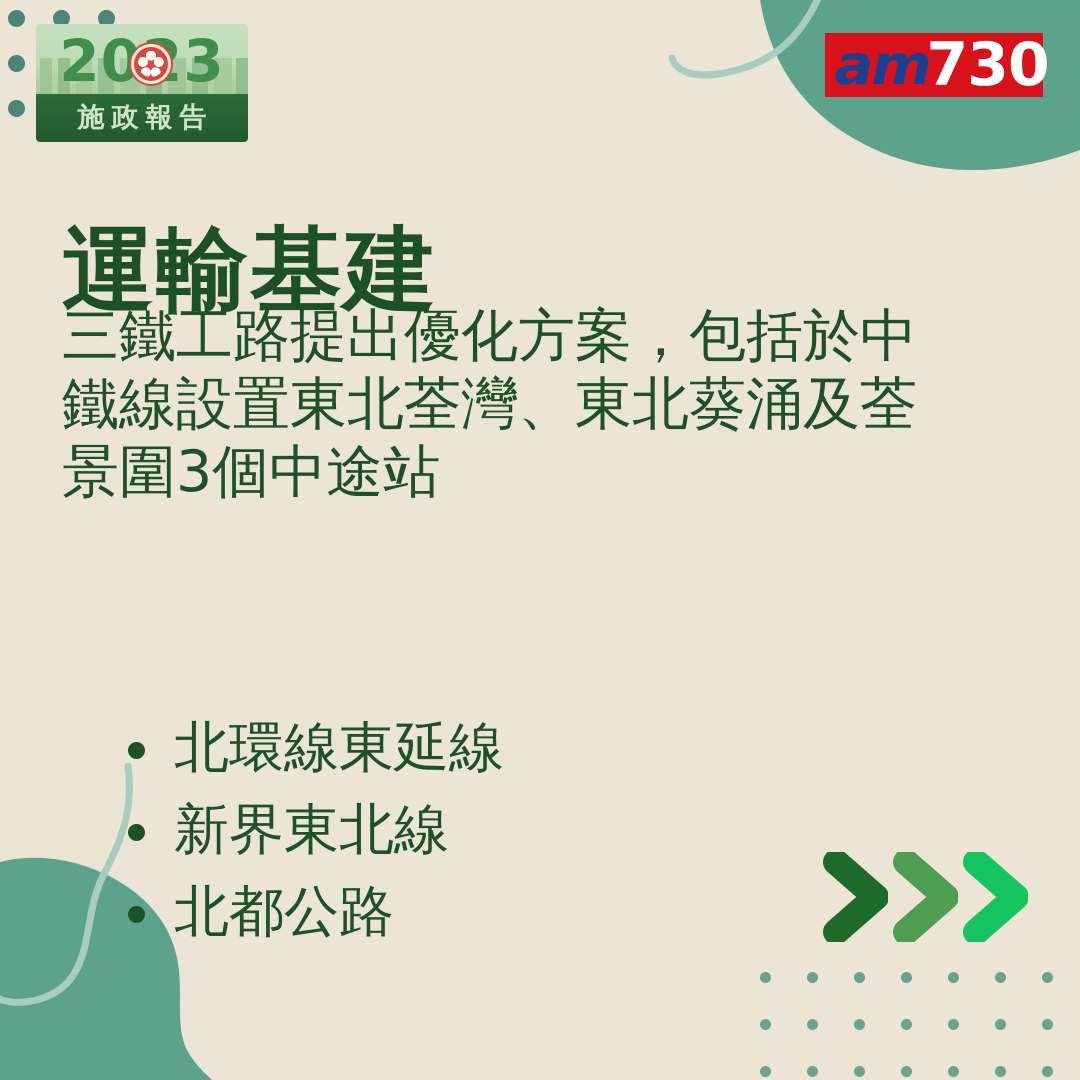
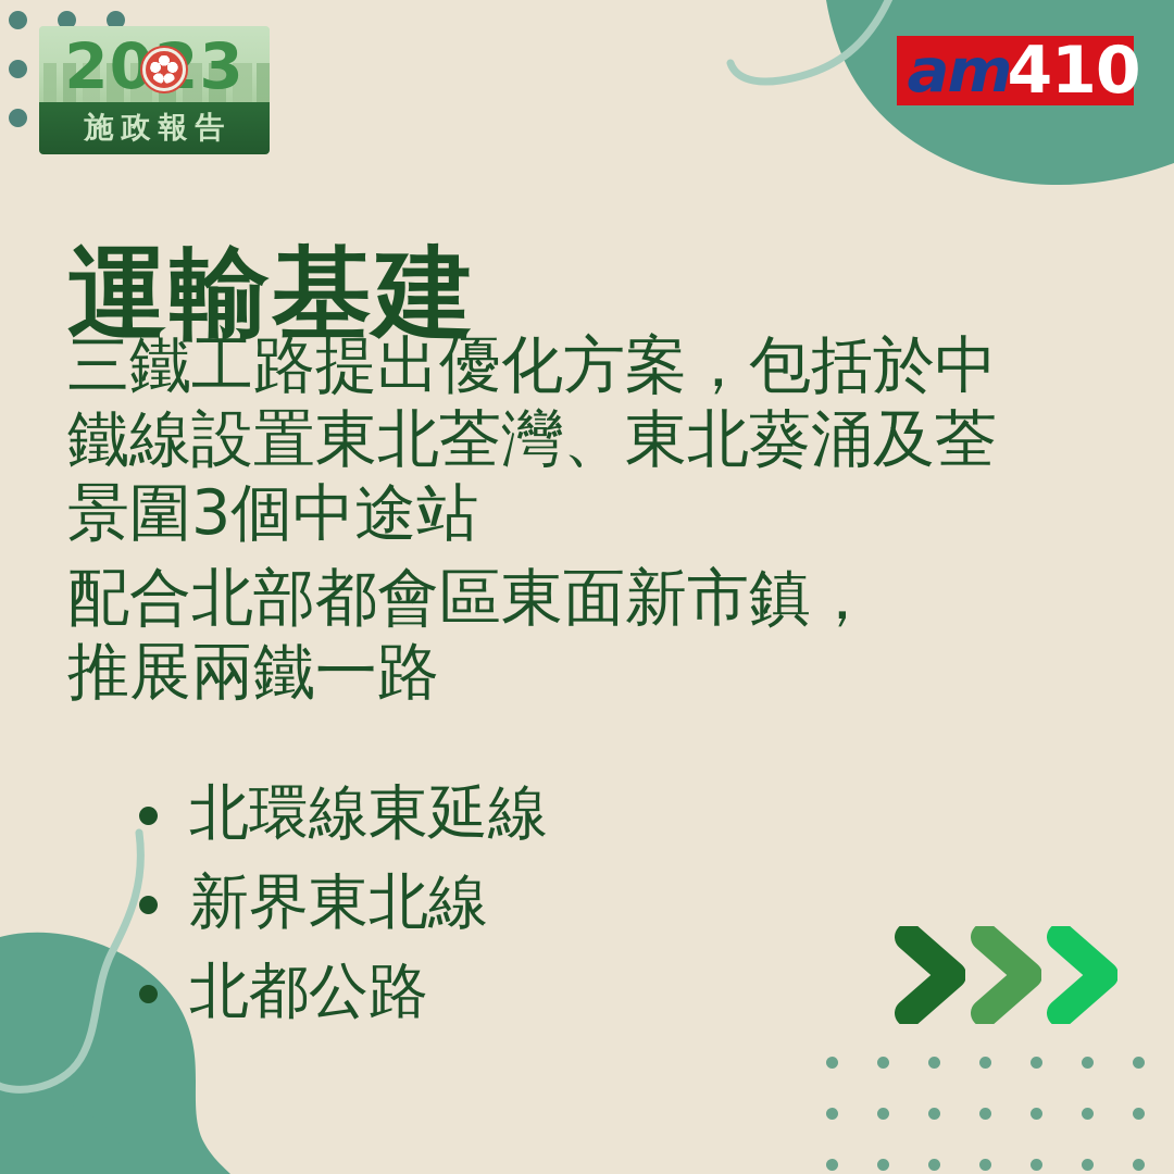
  203
  施政報告
  am
- 730
+ 410
  運輸基建
  三鐵工路提出優化方案，包括於中
  鐵線設置東北荃灣、東北葵涌及荃
  景圍3個中途站
+ 配合北部都會區東面新市鎮，
+ 推展兩鐵一路
  北環線東延線
  新界東北線
  北都公路
